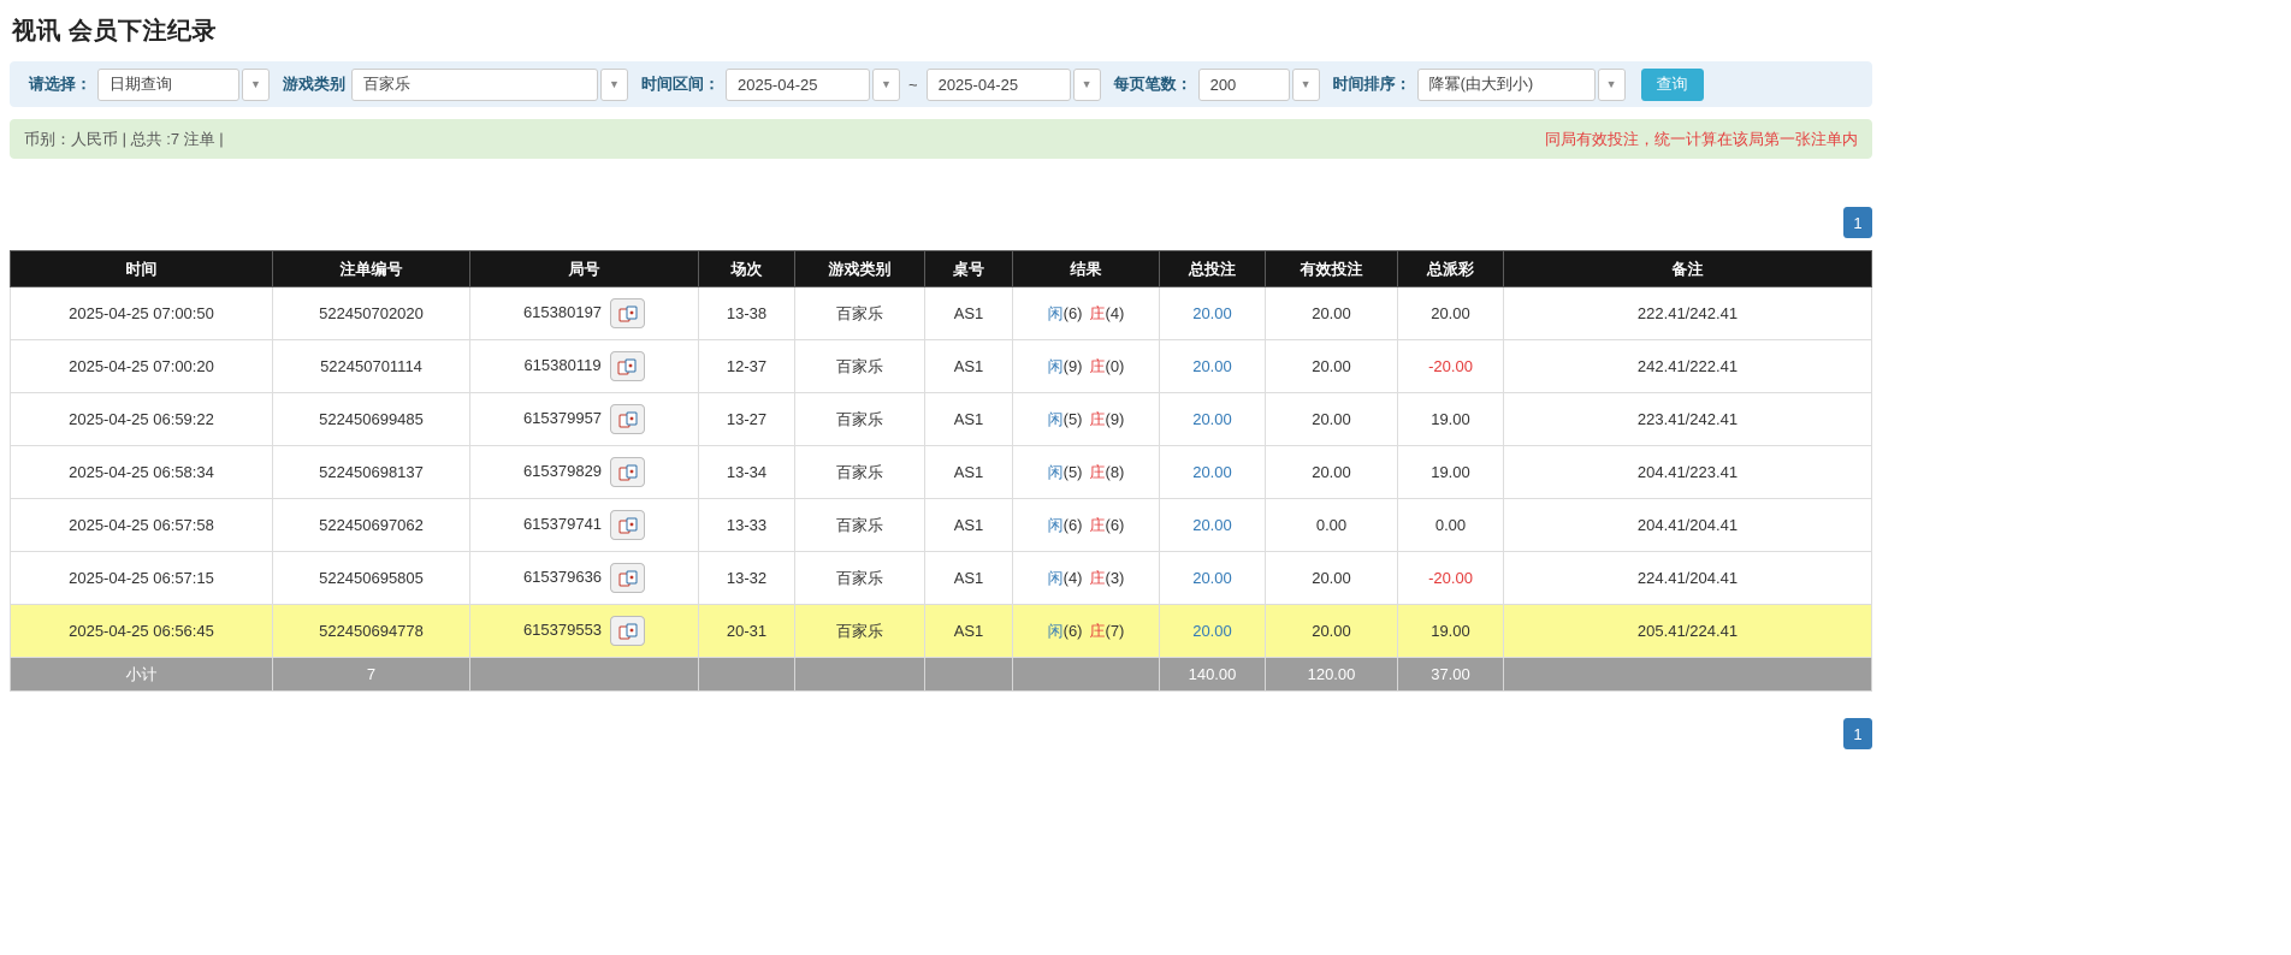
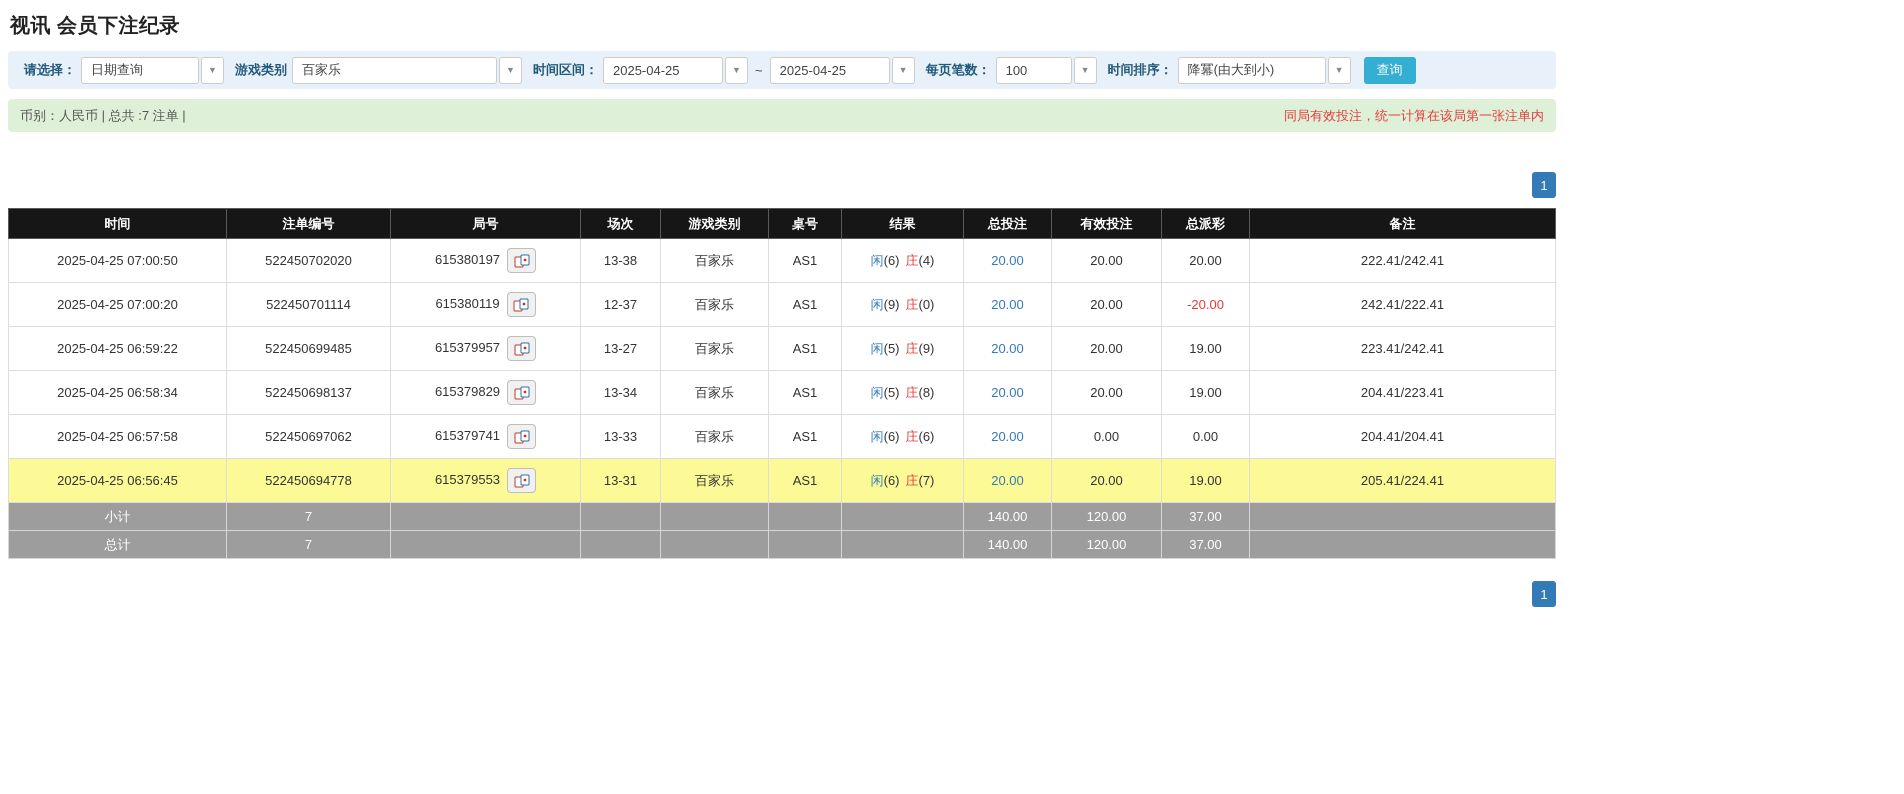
  视讯 会员下注纪录
  请选择：
  日期查询
  ▼
  游戏类别
  百家乐
  ▼
  时间区间：
  2025-04-25
  ▼
  ~
  2025-04-25
  ▼
  每页笔数：
- 200
+ 100
  ▼
  时间排序：
  降冪(由大到小)
  ▼
  查询
  币别：人民币 | 总共 :7 注单 |
  同局有效投注，统一计算在该局第一张注单内
  1
  时间	注单编号	局号	场次	游戏类别	桌号	结果	总投注	有效投注	总派彩	备注
  2025-04-25 07:00:50	522450702020	615380197	13-38	百家乐	AS1	闲(6) 庄(4)	20.00	20.00	20.00	222.41/242.41
  2025-04-25 07:00:20	522450701114	615380119	12-37	百家乐	AS1	闲(9) 庄(0)	20.00	20.00	-20.00	242.41/222.41
  2025-04-25 06:59:22	522450699485	615379957	13-27	百家乐	AS1	闲(5) 庄(9)	20.00	20.00	19.00	223.41/242.41
  2025-04-25 06:58:34	522450698137	615379829	13-34	百家乐	AS1	闲(5) 庄(8)	20.00	20.00	19.00	204.41/223.41
  2025-04-25 06:57:58	522450697062	615379741	13-33	百家乐	AS1	闲(6) 庄(6)	20.00	0.00	0.00	204.41/204.41
- 2025-04-25 06:57:15	522450695805	615379636	13-32	百家乐	AS1	闲(4) 庄(3)	20.00	20.00	-20.00	224.41/204.41
- 2025-04-25 06:56:45	522450694778	615379553	20-31	百家乐	AS1	闲(6) 庄(7)	20.00	20.00	19.00	205.41/224.41
+ 2025-04-25 06:56:45	522450694778	615379553	13-31	百家乐	AS1	闲(6) 庄(7)	20.00	20.00	19.00	205.41/224.41
  小计	7						140.00	120.00	37.00
+ 总计	7						140.00	120.00	37.00
  1
